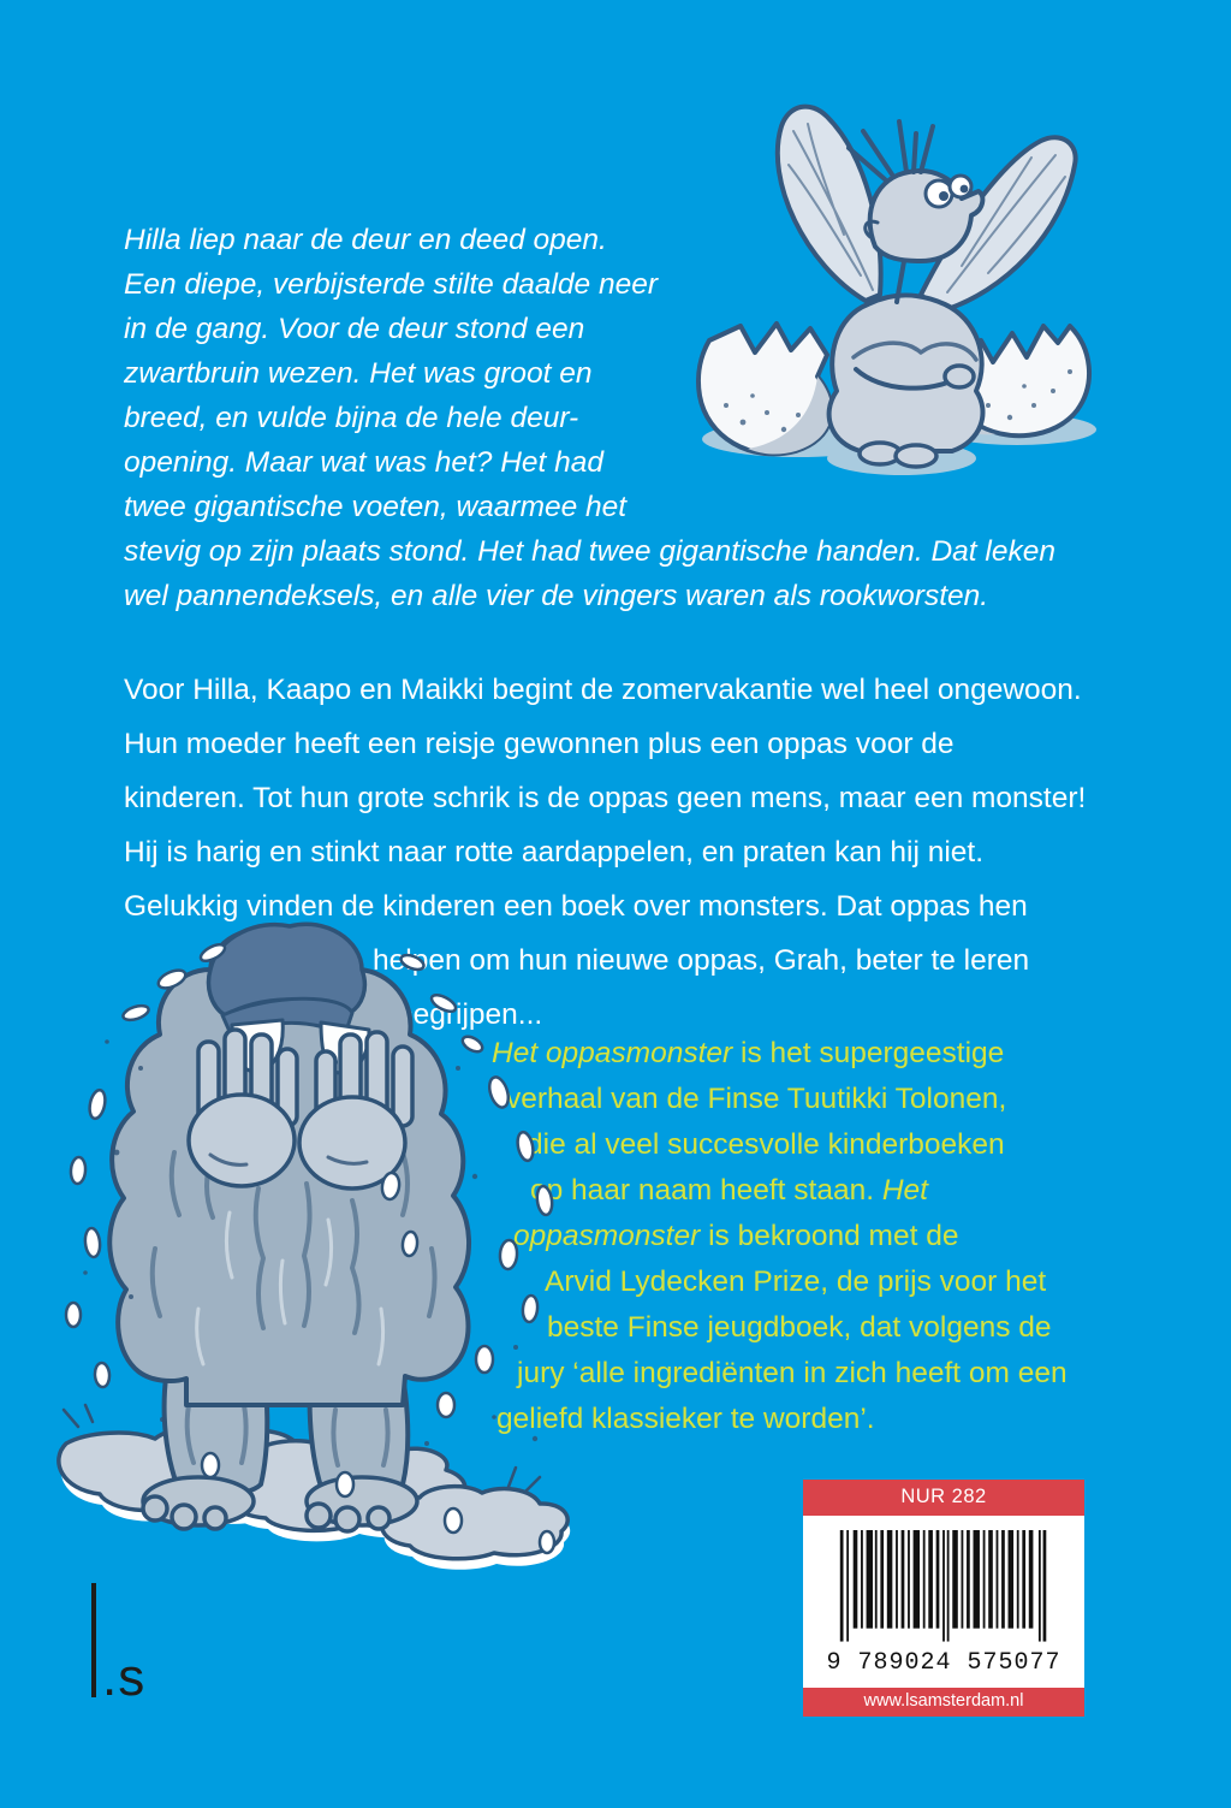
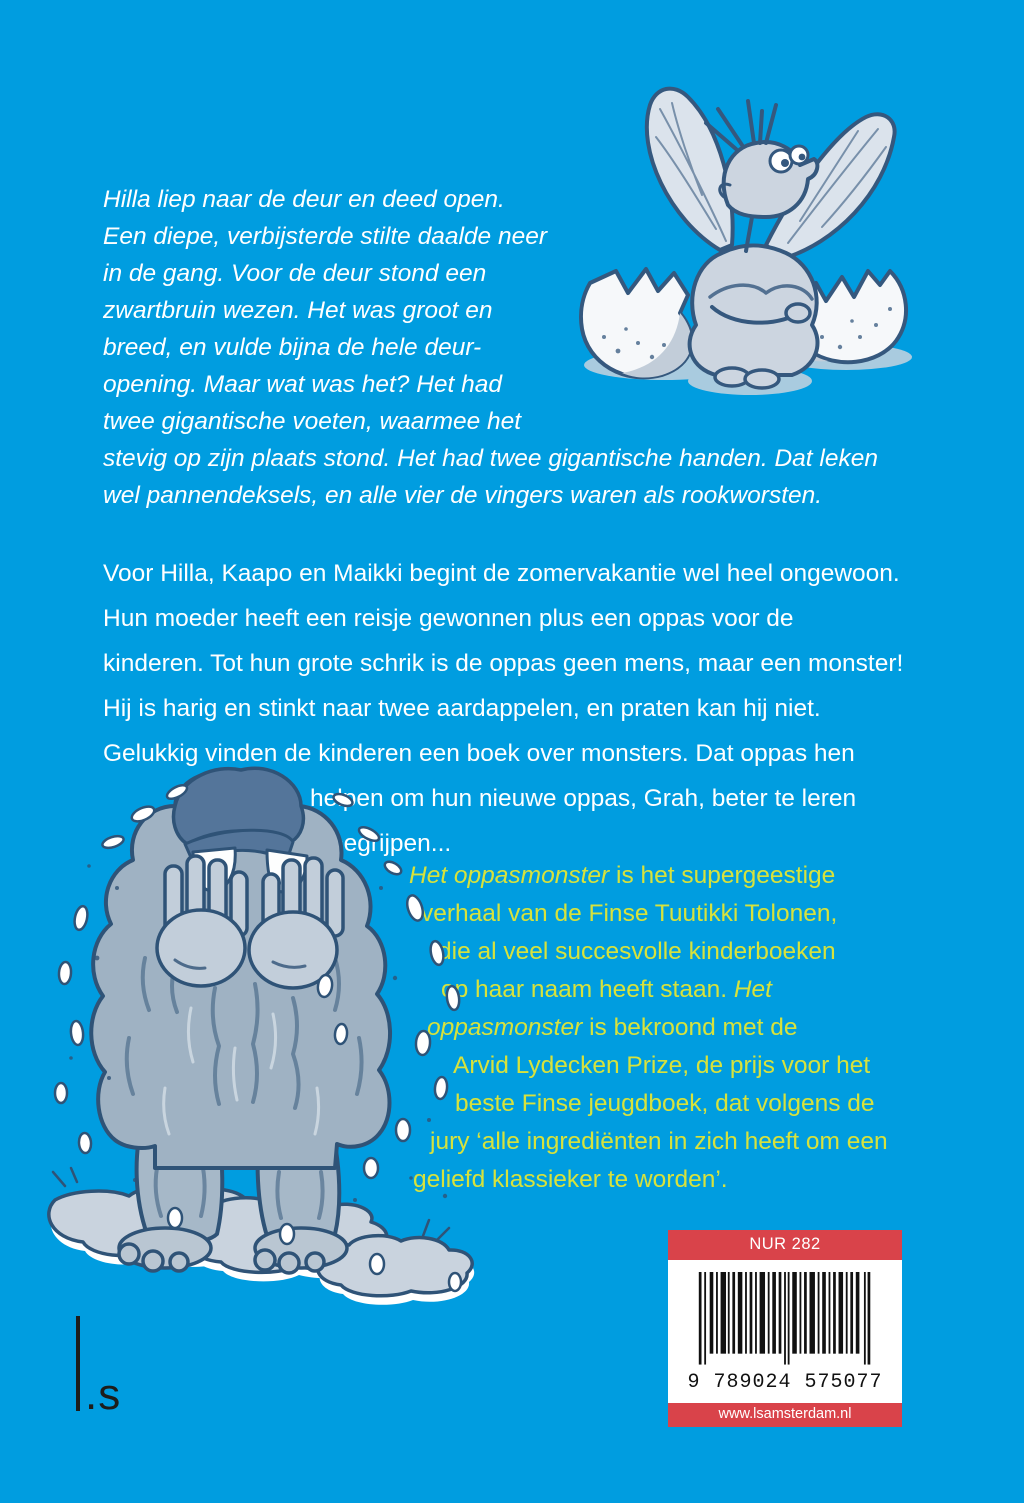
  Hilla liep naar de deur en deed open.
  Een diepe, verbijsterde stilte daalde neer
  in de gang. Voor de deur stond een
  zwartbruin wezen. Het was groot en
  breed, en vulde bijna de hele deur-
  opening. Maar wat was het? Het had
  twee gigantische voeten, waarmee het
  stevig op zijn plaats stond. Het had twee gigantische handen. Dat leken
  wel pannendeksels, en alle vier de vingers waren als rookworsten.
  Voor Hilla, Kaapo en Maikki begint de zomervakantie wel heel ongewoon.
  Hun moeder heeft een reisje gewonnen plus een oppas voor de
  kinderen. Tot hun grote schrik is de oppas geen mens, maar een monster!
- Hij is harig en stinkt naar rotte aardappelen, en praten kan hij niet.
+ Hij is harig en stinkt naar twee aardappelen, en praten kan hij niet.
  Gelukkig vinden de kinderen een boek over monsters. Dat oppas hen
  heen om hun nieuwe oppas, Grah, beter te leren
  egrijpen...
  Het oppasmonster is het supergeestige
  verhaal van de Finse Tuutikki Tolonen,
  die al veel succesvolle kinderboeken
  p haar naam heeft staan. Het
  oppasmonster is bekroond met de
  Arvid Lydecken Prize, de prijs voor het
  beste Finse jeugdboek, dat volgens de
  jury ‘alle ingrediënten in zich heeft om een
  geliefd klassieker te worden’.
  NUR 282
  9 789024 575077
  www.lsamsterdam.nl
  .s
